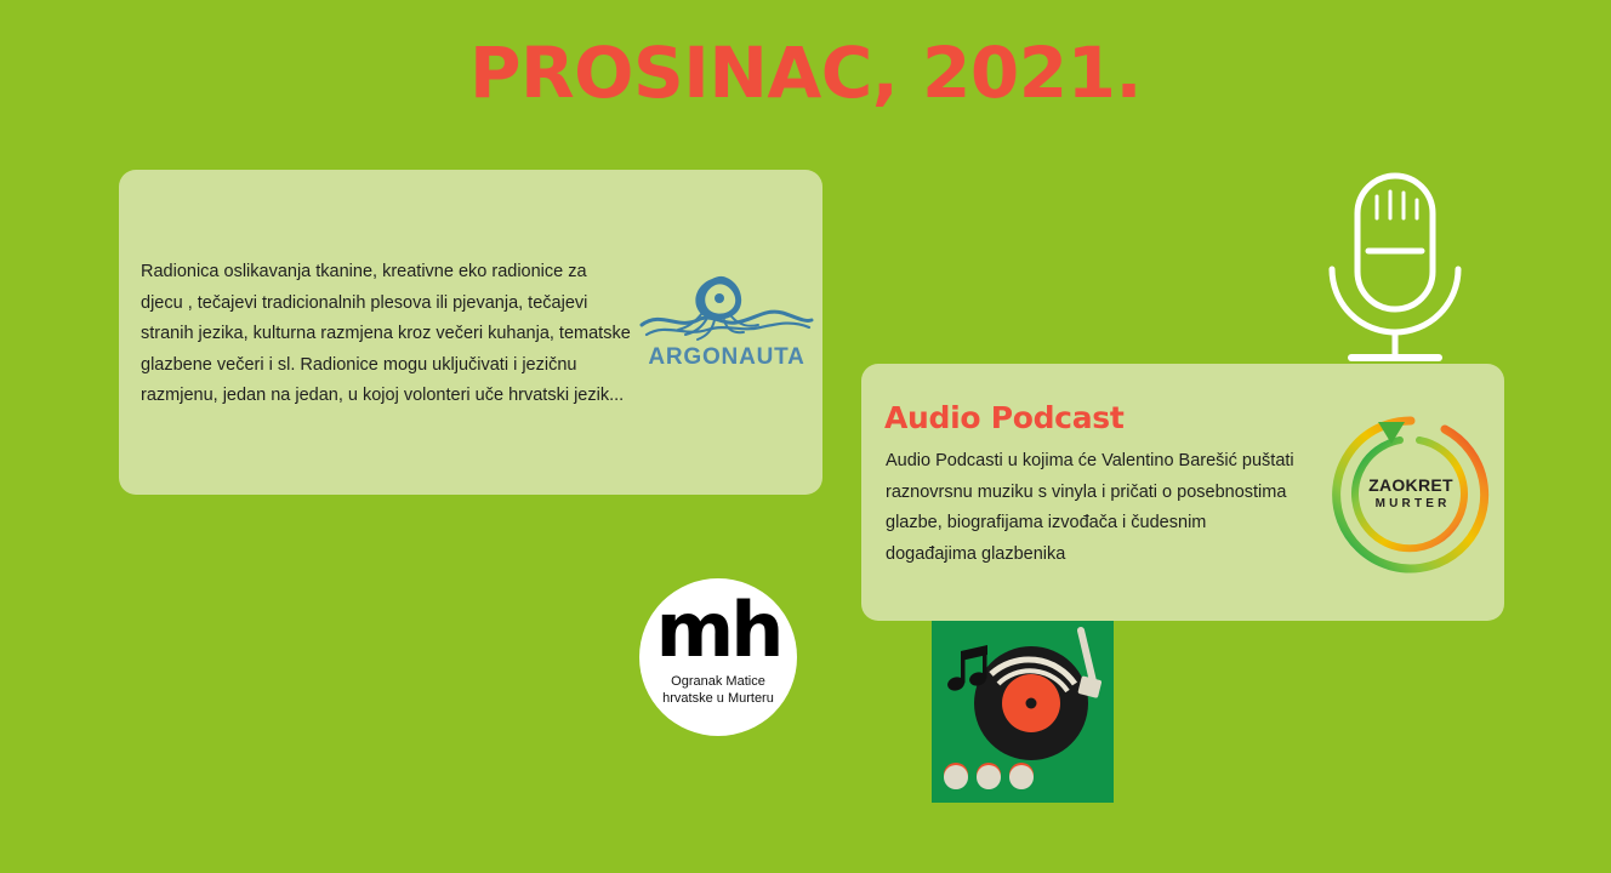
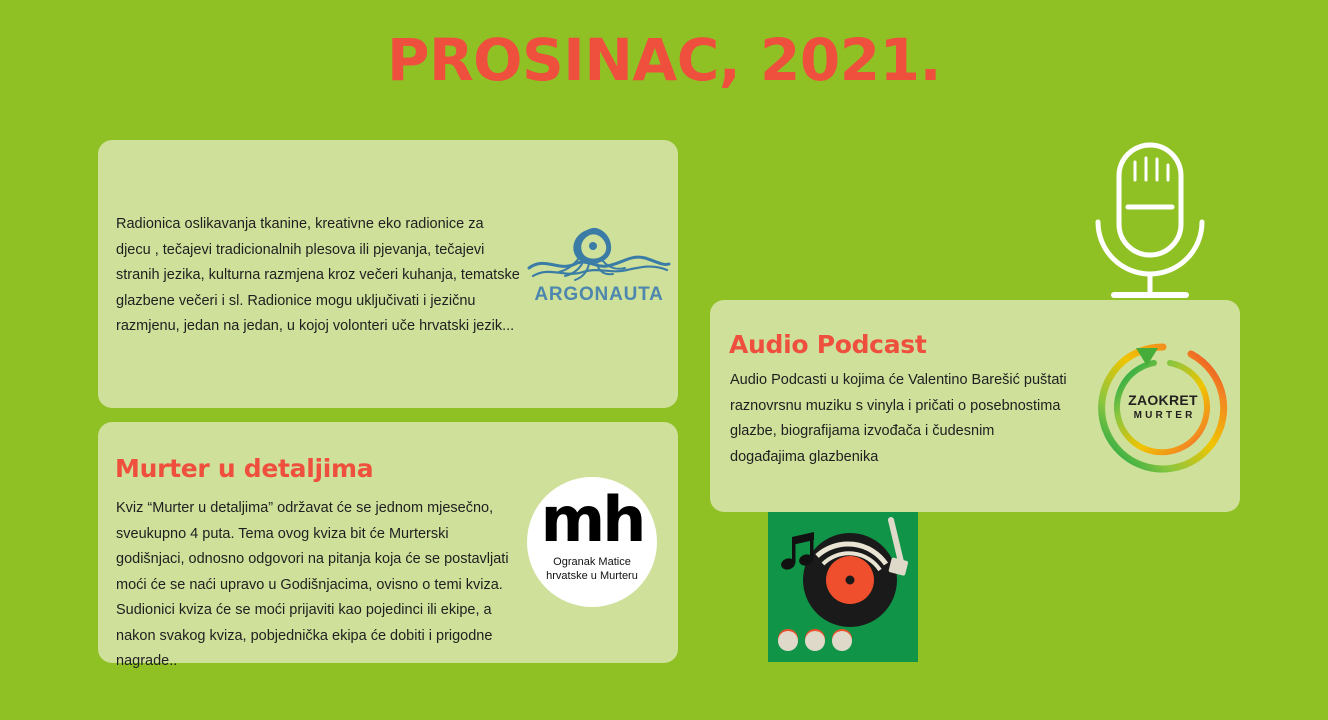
  PROSINAC, 2021.
  Radionica oslikavanja tkanine, kreativne eko radionice za djecu , tečajevi tradicionalnih plesova ili pjevanja, tečajevi stranih jezika, kulturna razmjena kroz večeri kuhanja, tematske glazbene večeri i sl. Radionice mogu uključivati i jezičnu razmjenu, jedan na jedan, u kojoj volonteri uče hrvatski jezik...
+ Murter u detaljima
+ Kviz “Murter u detaljima” održavat će se jednom mjesečno, sveukupno 4 puta. Tema ovog kviza bit će Murterski godišnjaci, odnosno odgovori na pitanja koja će se postavljati moći će se naći upravo u Godišnjacima, ovisno o temi kviza. Sudionici kviza će se moći prijaviti kao pojedinci ili ekipe, a nakon svakog kviza, pobjednička ekipa će dobiti i prigodne nagrade..
  Audio Podcast
  Audio Podcasti u kojima će Valentino Barešić puštati raznovrsnu muziku s vinyla i pričati o posebnostima glazbe, biografijama izvođača i čudesnim događajima glazbenika
  ARGONAUTA
  mh
  Ogranak Matice
  hrvatske u Murteru
  ZAOKRET
  MURTER
